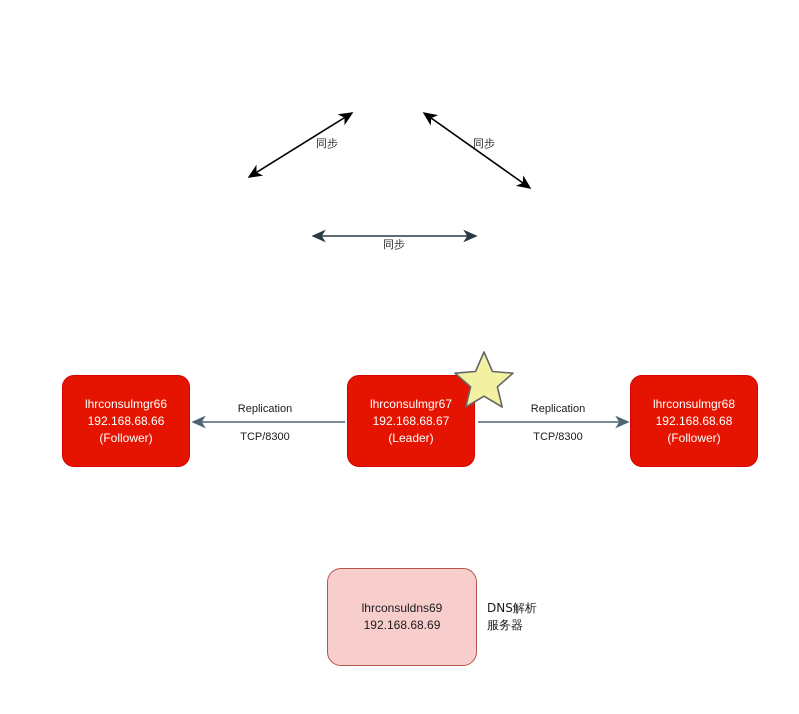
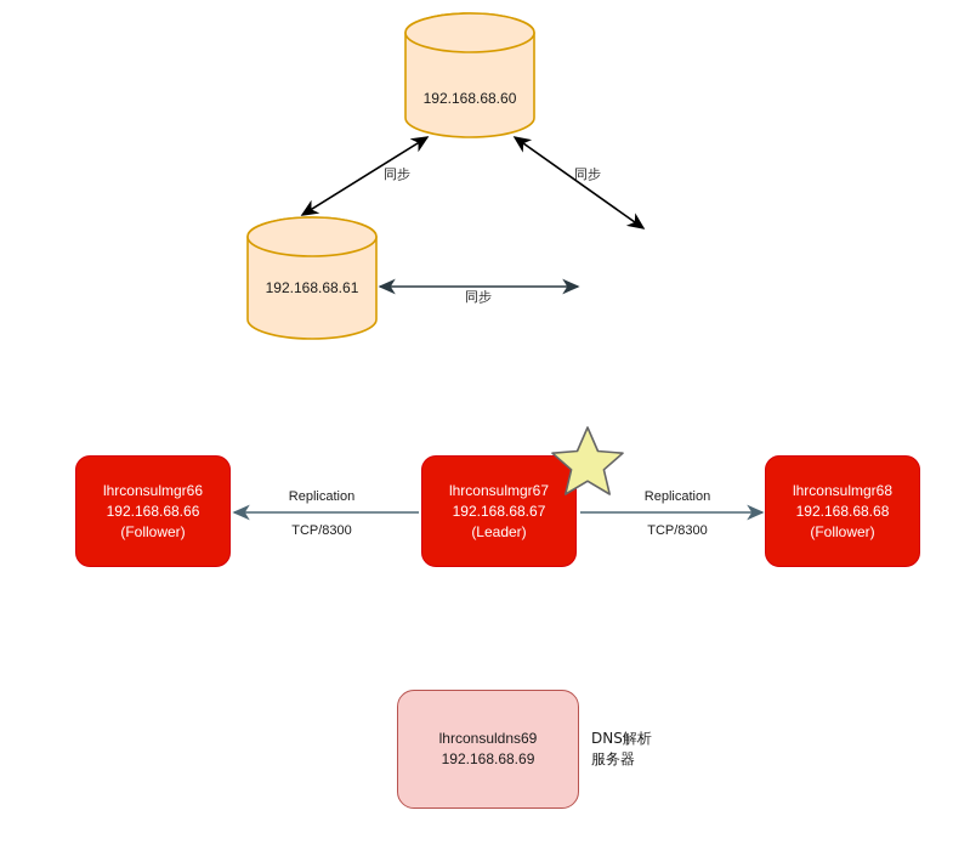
+ 192.168.68.60
+ 192.168.68.61
  同步
  同步
  同步
  lhrconsulmgr66
  192.168.68.66
  (Follower)
  lhrconsulmgr67
  192.168.68.67
  (Leader)
  lhrconsulmgr68
  192.168.68.68
  (Follower)
  Replication
  TCP/8300
  Replication
  TCP/8300
  lhrconsuldns69
  192.168.68.69
  DNS解析
  服务器
